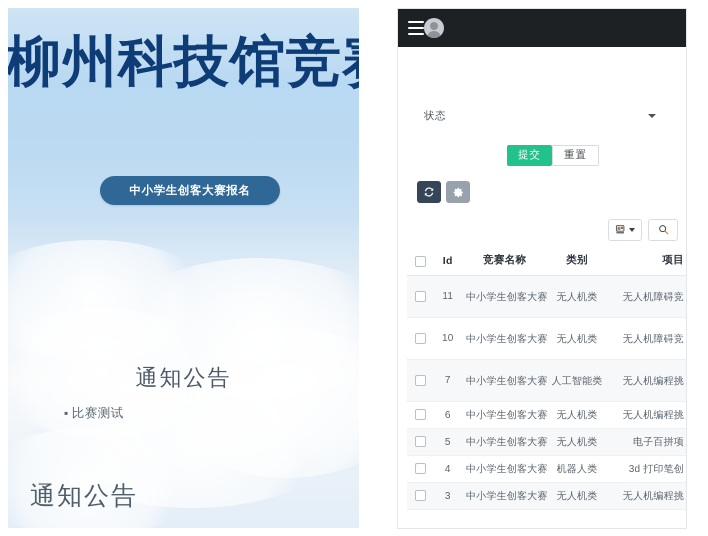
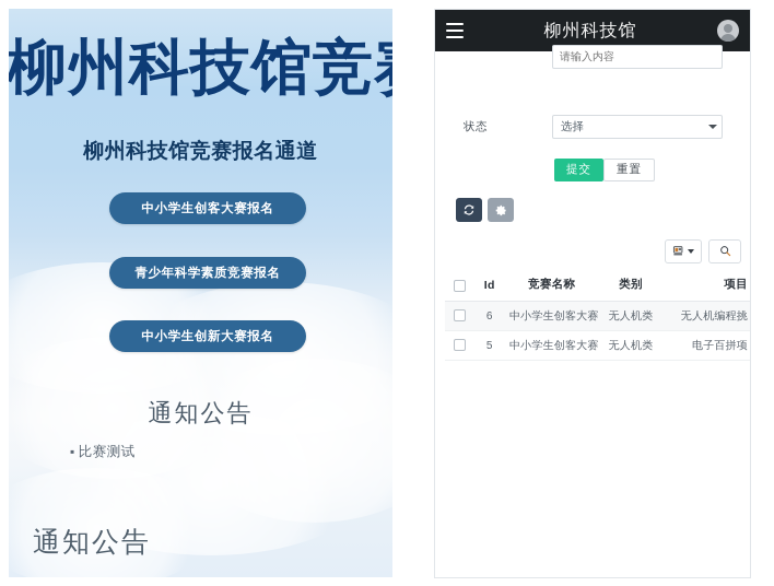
  柳州科技馆竞
+ 柳州科技馆竞赛报名通道
  中小学生创客大赛报名
+ 青少年科学素质竞赛报名
+ 中小学生创新大赛报名
  通知公告
  ▪ 比赛测试
  通知公告
+ 柳州科技馆
+ 请输入内容
  状态
+ 选择
  提交
  重置
  	Id	竞赛名称	类别	项目
- 	11	中小学生创客大赛	无人机类	无人机障碍竞
- 	10	中小学生创客大赛	无人机类	无人机障碍竞
- 	7	中小学生创客大赛	人工智能类	无人机编程挑
  	6	中小学生创客大赛	无人机类	无人机编程挑
  	5	中小学生创客大赛	无人机类	电子百拼项
- 	4	中小学生创客大赛	机器人类	3d 打印笔创
- 	3	中小学生创客大赛	无人机类	无人机编程挑
